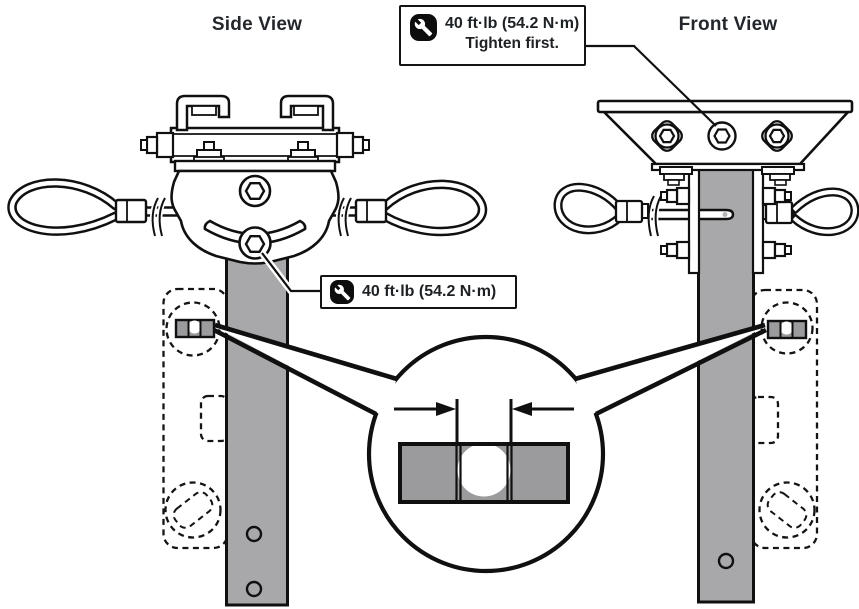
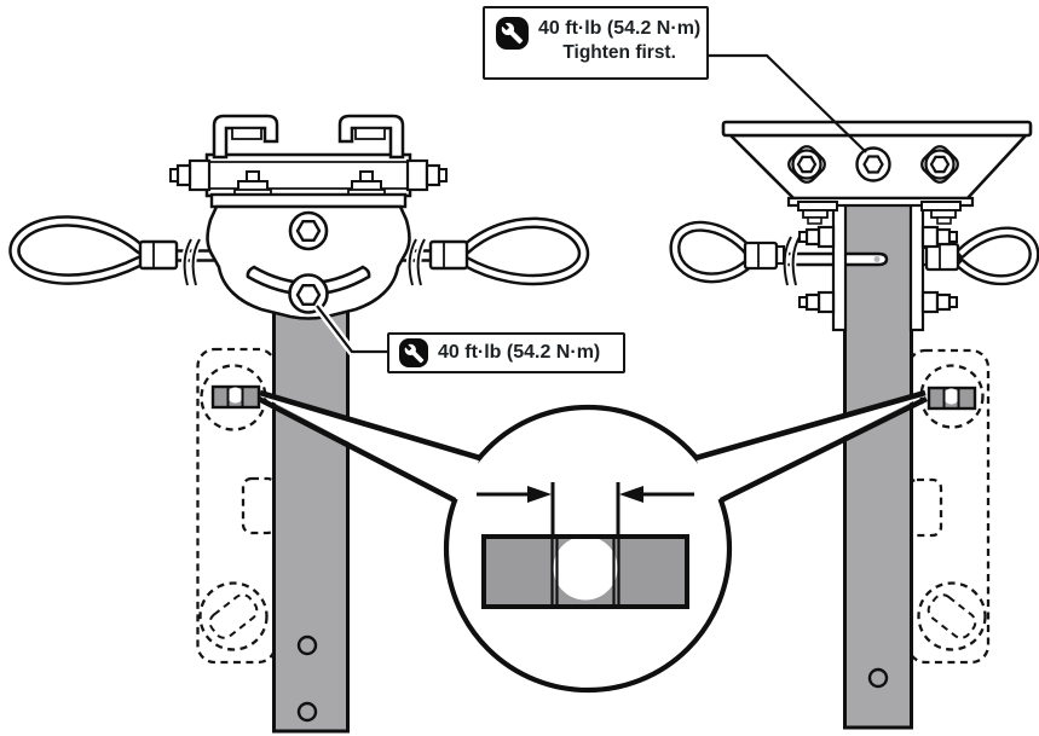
- Side View
- Front View
  40 ft·lb (54.2 N·m)
  Tighten first.
  40 ft·lb (54.2 N·m)
